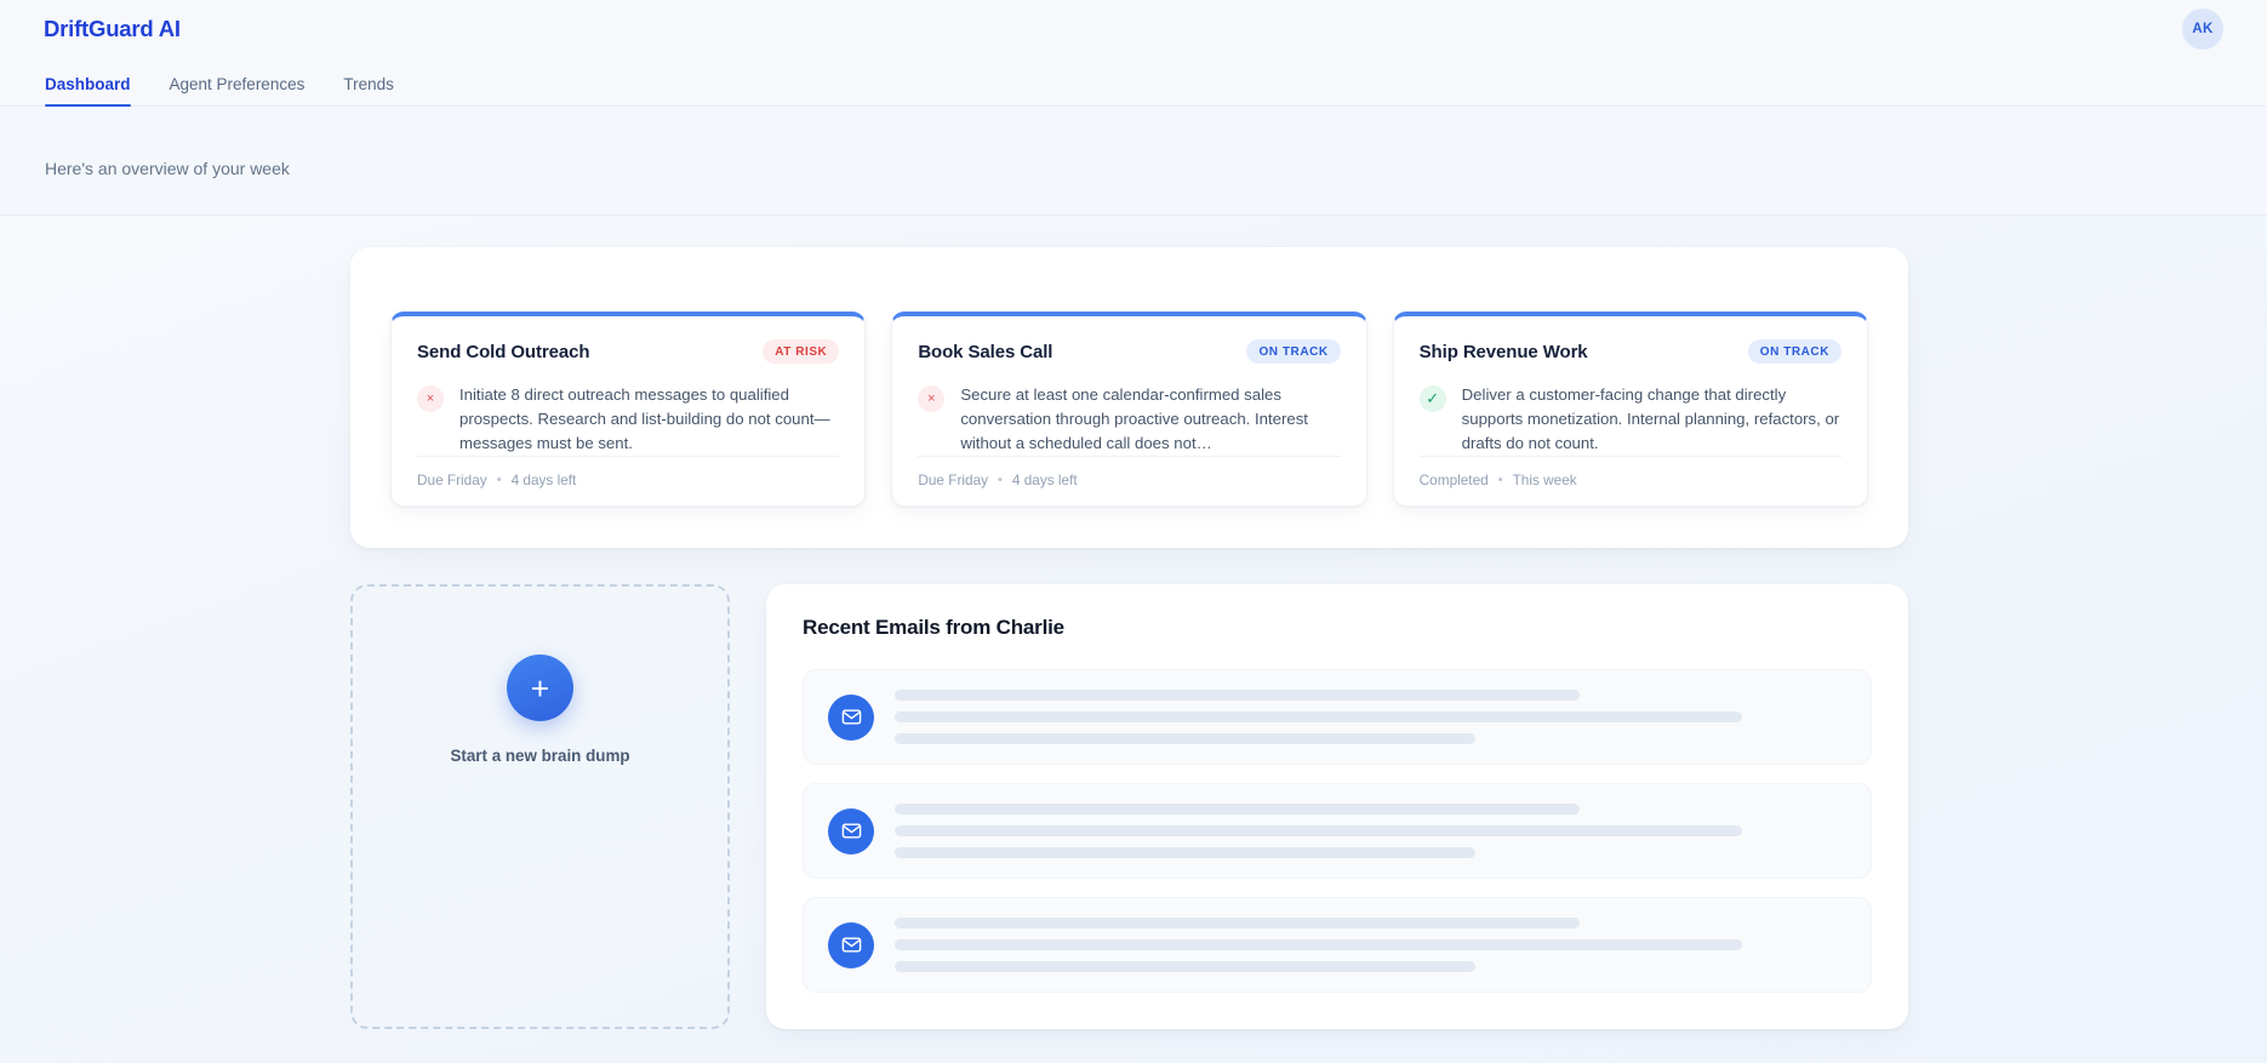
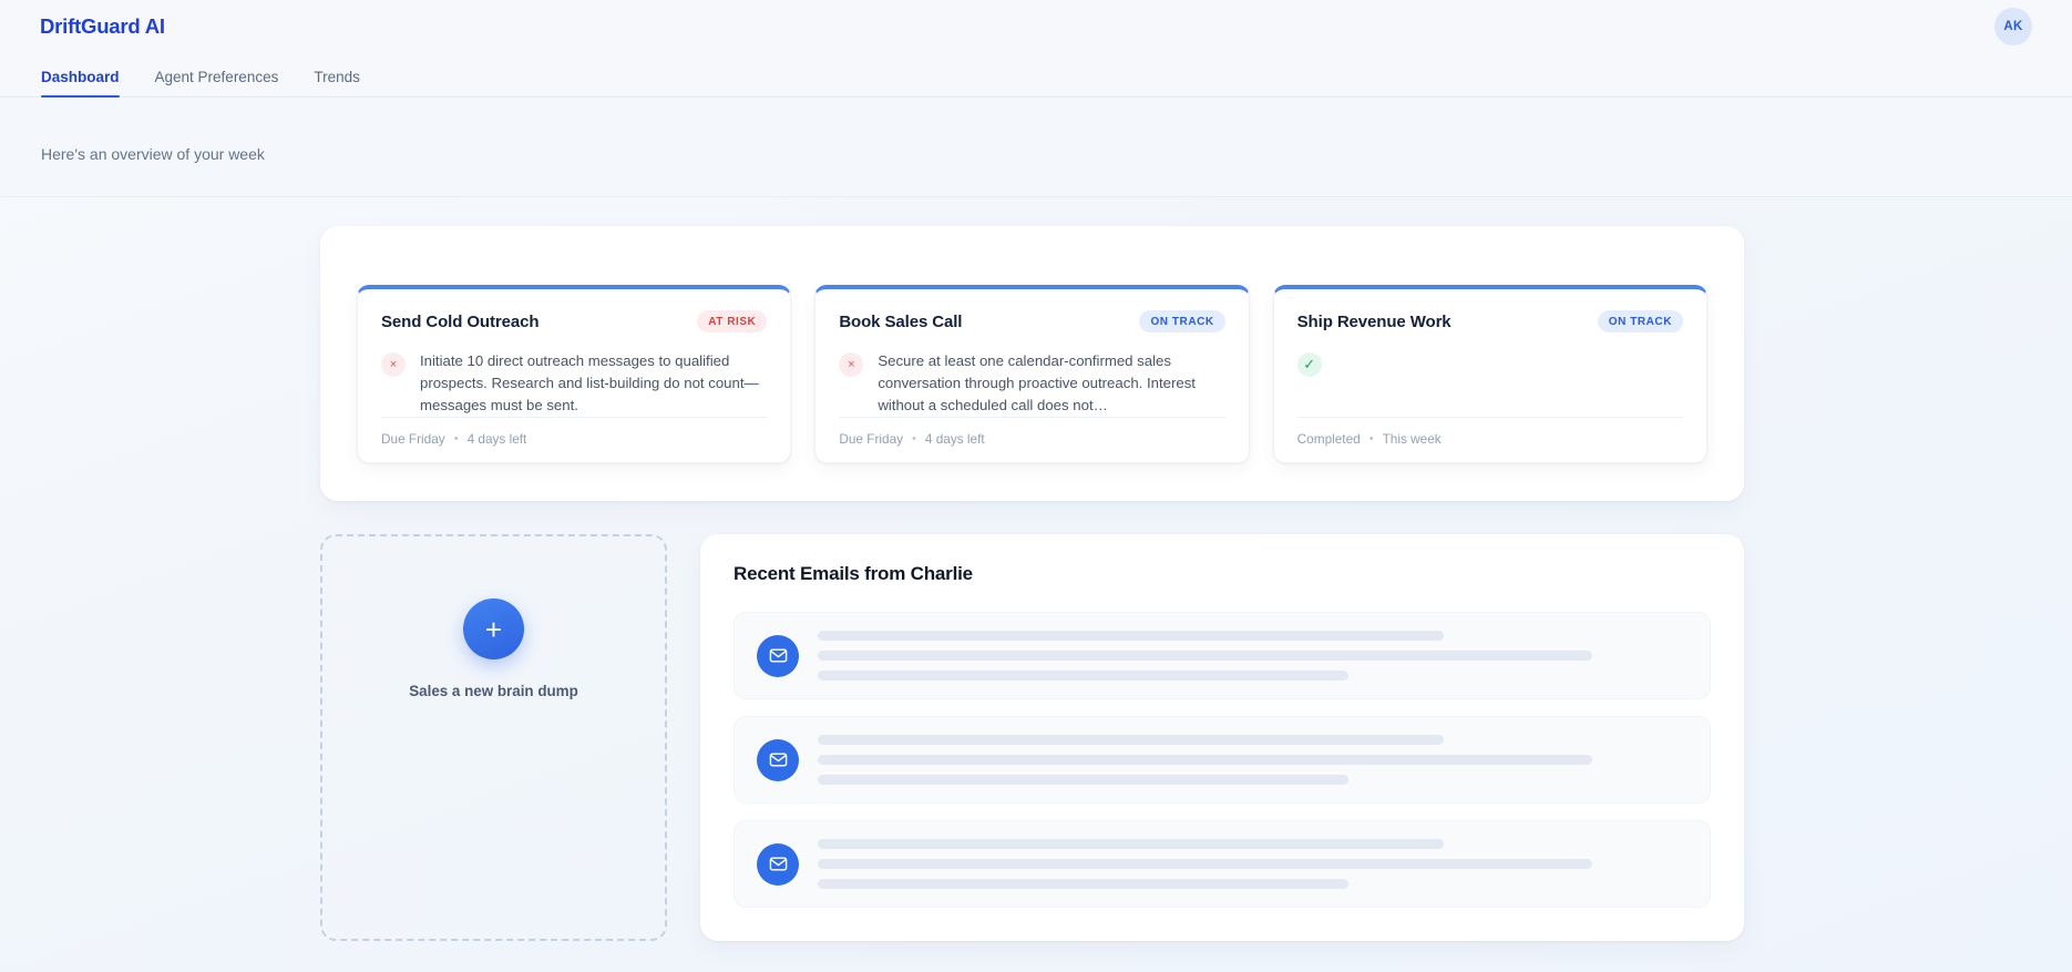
  DriftGuard AI
  AK
  Dashboard
  Agent Preferences
  Trends
  Here's an overview of your week
  Send Cold Outreach
  AT RISK
  ×
- Initiate 8 direct outreach messages to qualified prospects. Research and list-building do not count—messages must be sent.
+ Initiate 10 direct outreach messages to qualified prospects. Research and list-building do not count—messages must be sent.
  Due Friday
  •
  4 days left
  Book Sales Call
  ON TRACK
  ×
  Secure at least one calendar-confirmed sales conversation through proactive outreach. Interest without a scheduled call does not…
  Due Friday
  •
  4 days left
  Ship Revenue Work
  ON TRACK
  ✓
- Deliver a customer-facing change that directly supports monetization. Internal planning, refactors, or drafts do not count.
  Completed
  •
  This week
  +
- Start a new brain dump
+ Sales a new brain dump
  Recent Emails from Charlie
